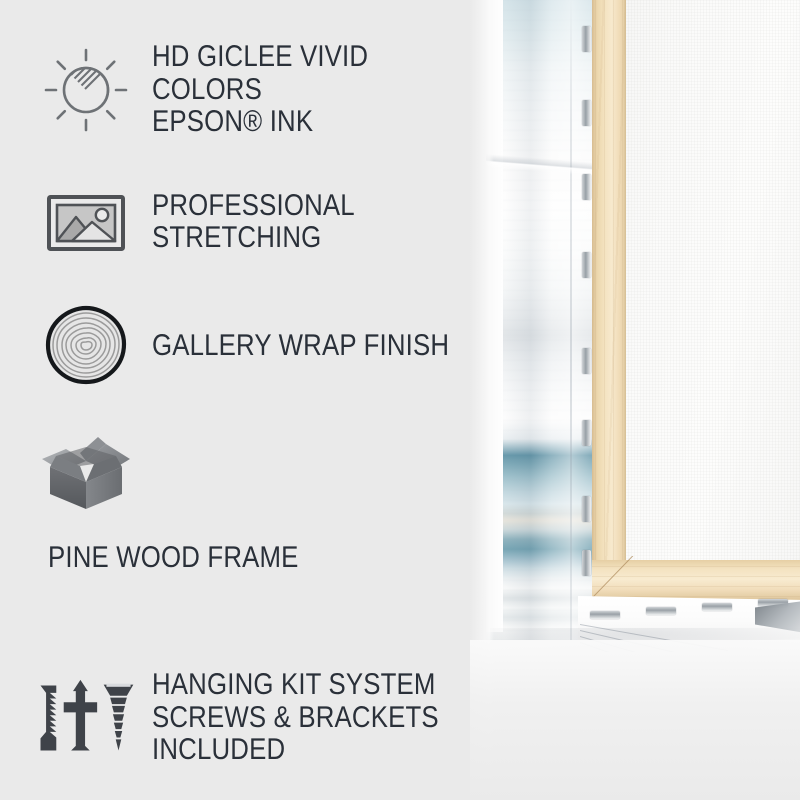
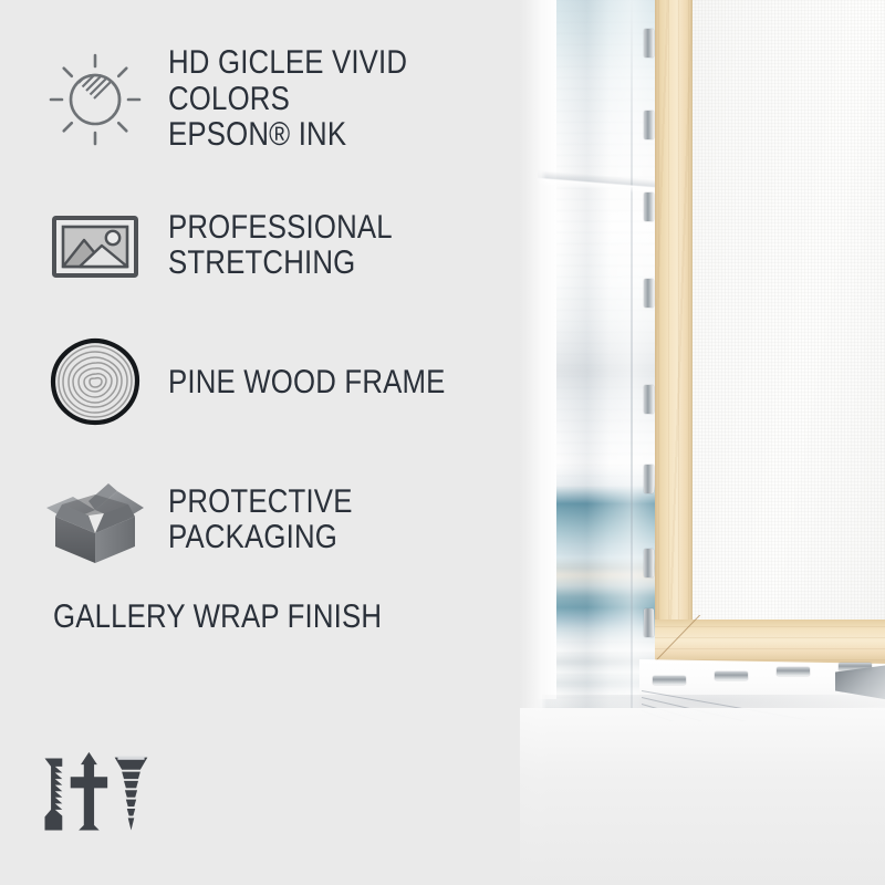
  HD GICLEE VIVID COLORS
  EPSON® INK
  PROFESSIONAL STRETCHING
- GALLERY WRAP FINISH
+ PINE WOOD FRAME
+ PROTECTIVE PACKAGING
- PINE WOOD FRAME
+ GALLERY WRAP FINISH
- HANGING KIT SYSTEM
- SCREWS & BRACKETS INCLUDED
